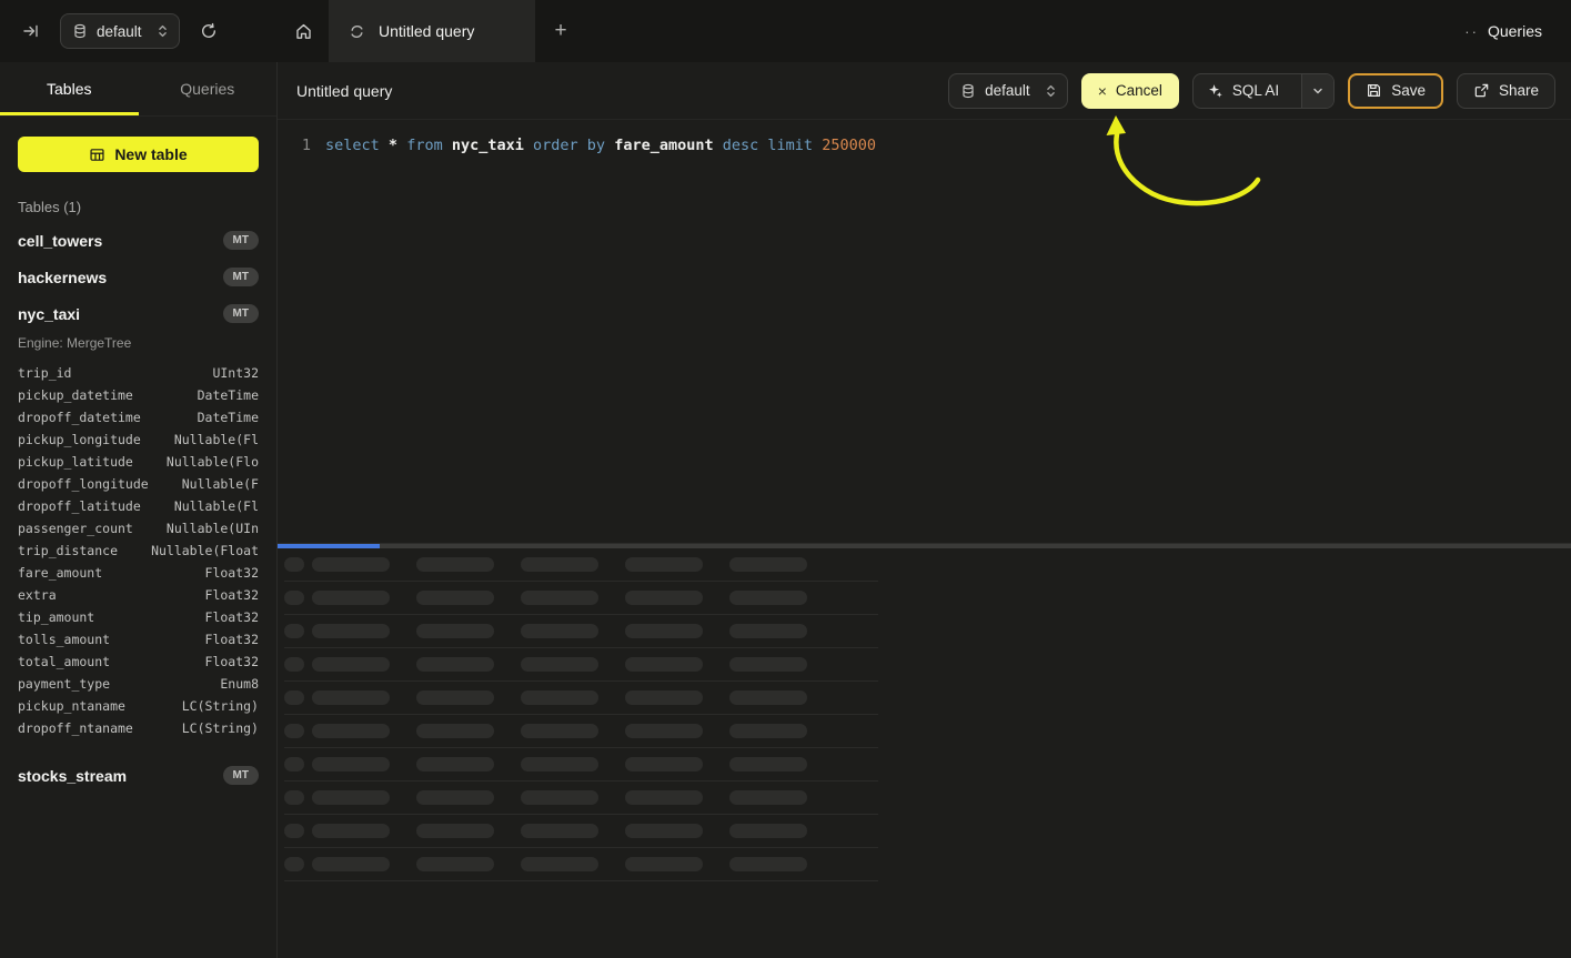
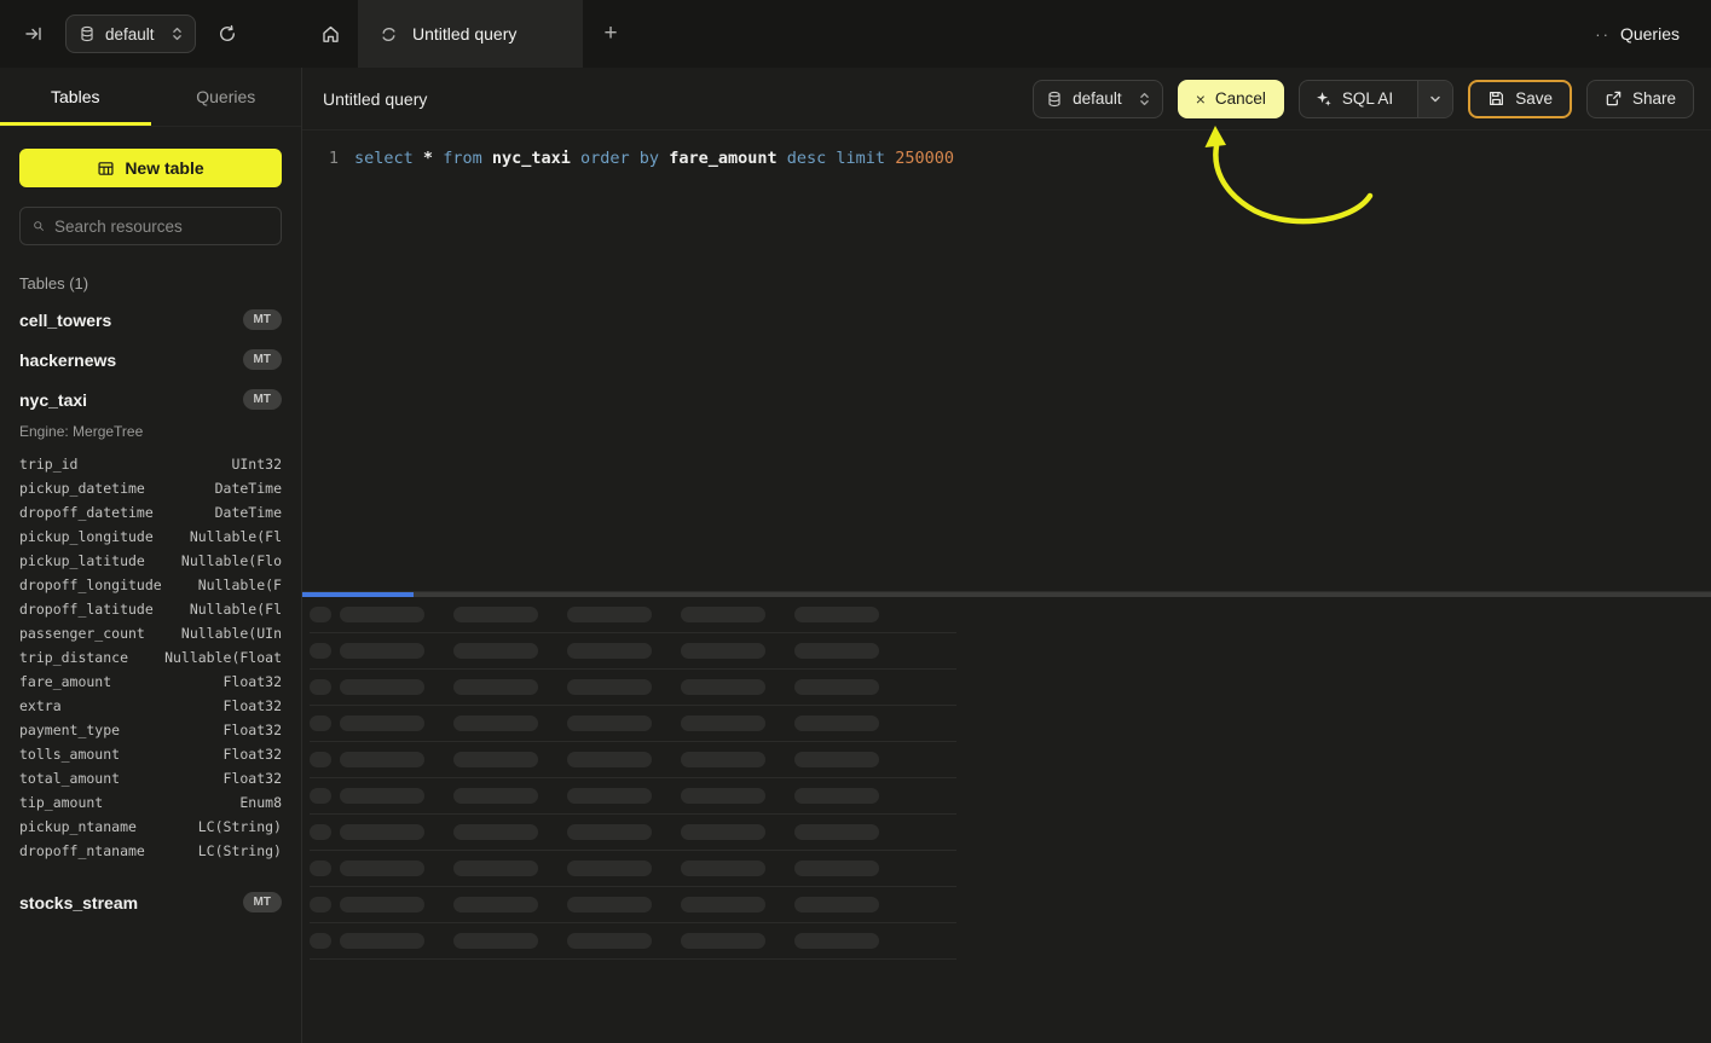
  default
  Untitled query
  +
  ··
  Queries
  Tables
  Queries
  New table
+ Search resources
  Tables (1)
  cell_towers
  MT
  hackernews
  MT
  nyc_taxi
  MT
  Engine: MergeTree
  trip_id
  UInt32
  pickup_datetime
  DateTime
  dropoff_datetime
  DateTime
  pickup_longitude
  Nullable(Fl
  pickup_latitude
  Nullable(Flo
  dropoff_longitude
  Nullable(F
  dropoff_latitude
  Nullable(Fl
  passenger_count
  Nullable(UIn
  trip_distance
  Nullable(Float
  fare_amount
  Float32
  extra
  Float32
- tip_amount
+ payment_type
  Float32
  tolls_amount
  Float32
  total_amount
  Float32
- payment_type
+ tip_amount
  Enum8
  pickup_ntaname
  LC(String)
  dropoff_ntaname
  LC(String)
  stocks_stream
  MT
  Untitled query
  default
  ×
  Cancel
  SQL AI
  Save
  Share
  1
  select * from nyc_taxi order by fare_amount desc limit 250000
